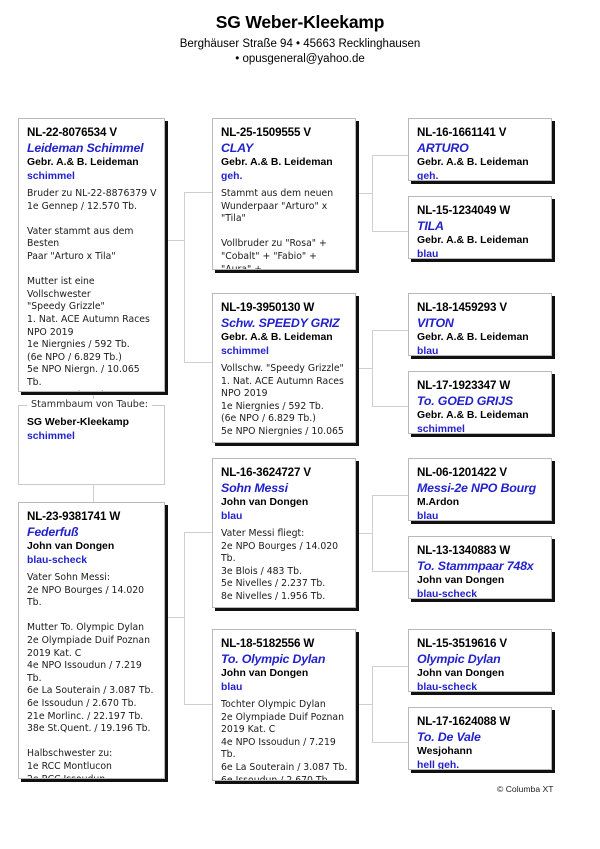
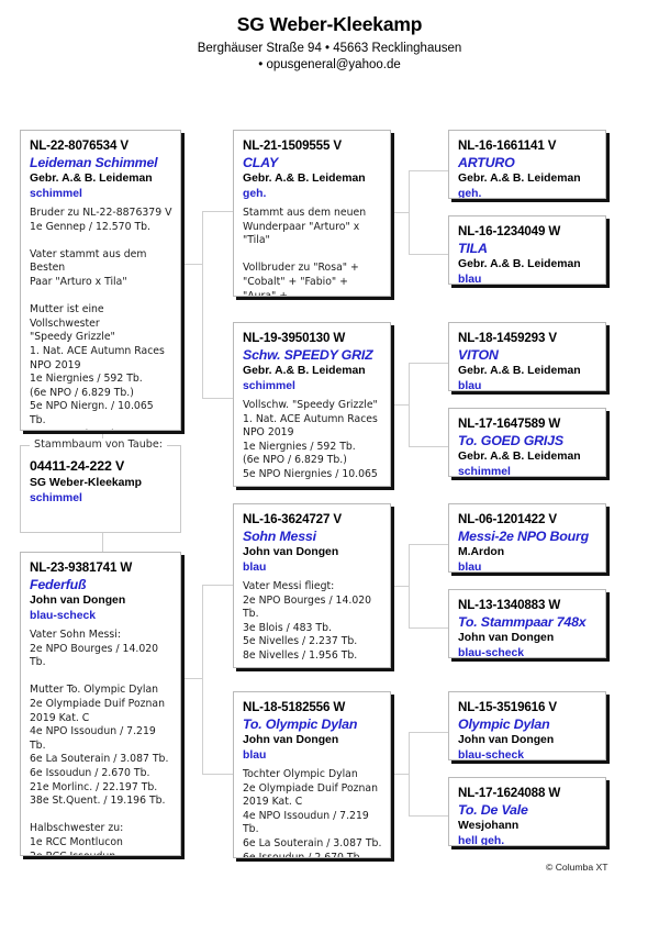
  SG Weber-Kleekamp
  Berghäuser Straße 94 • 45663 Recklinghausen
  • opusgeneral@yahoo.de
  NL-22-8076534 V
  Leideman Schimmel
  Gebr. A.& B. Leideman
  schimmel
  Bruder zu NL-22-8876379 V
  1e Gennep / 12.570 Tb.
  Vater stammt aus dem Besten
  Paar "Arturo x Tila"
  Mutter ist eine Vollschwester
  "Speedy Grizzle"
  1. Nat. ACE Autumn Races
  NPO 2019
  1e Niergnies / 592 Tb.
  (6e NPO / 6.829 Tb.)
  5e NPO Niergn. / 10.065 Tb.
  Stammbaum von Taube:
+ 04411-24-222 V
  SG Weber-Kleekamp
  schimmel
  NL-23-9381741 W
  Federfuß
  John van Dongen
  blau-scheck
  Vater Sohn Messi:
  2e NPO Bourges / 14.020 Tb.
  Mutter To. Olympic Dylan
  2e Olympiade Duif Poznan
  2019 Kat. C
  4e NPO Issoudun / 7.219 Tb.
  6e La Souterain / 3.087 Tb.
  6e Issoudun / 2.670 Tb.
  21e Morlinc. / 22.197 Tb.
  38e St.Quent. / 19.196 Tb.
  Halbschwester zu:
  1e RCC Montlucon
- NL-25-1509555 V
+ NL-21-1509555 V
  CLAY
  Gebr. A.& B. Leideman
  geh.
  Stammt aus dem neuen
  Wunderpaar "Arturo" x "Tila"
  Vollbruder zu "Rosa" +
  "Cobalt" + "Fabio" + "Aura" +
  NL-19-3950130 W
  Schw. SPEEDY GRIZ
  Gebr. A.& B. Leideman
  schimmel
  Vollschw. "Speedy Grizzle"
  1. Nat. ACE Autumn Races
  NPO 2019
  1e Niergnies / 592 Tb.
  (6e NPO / 6.829 Tb.)
  5e NPO Niergnies / 10.065
  NL-16-3624727 V
  Sohn Messi
  John van Dongen
  blau
  Vater Messi fliegt:
  2e NPO Bourges / 14.020 Tb.
  3e Blois / 483 Tb.
  5e Nivelles / 2.237 Tb.
  8e Nivelles / 1.956 Tb.
  NL-18-5182556 W
  To. Olympic Dylan
  John van Dongen
  blau
  Tochter Olympic Dylan
  2e Olympiade Duif Poznan
  2019 Kat. C
  4e NPO Issoudun / 7.219 Tb.
  6e La Souterain / 3.087 Tb.
  6e Issoudun / 2.670 Tb.
  NL-16-1661141 V
  ARTURO
  Gebr. A.& B. Leideman
  geh.
- NL-15-1234049 W
+ NL-16-1234049 W
  TILA
  Gebr. A.& B. Leideman
  blau
  NL-18-1459293 V
  VITON
  Gebr. A.& B. Leideman
  blau
- NL-17-1923347 W
+ NL-17-1647589 W
  To. GOED GRIJS
  Gebr. A.& B. Leideman
  schimmel
  NL-06-1201422 V
  Messi-2e NPO Bourg
  M.Ardon
  blau
  NL-13-1340883 W
  To. Stammpaar 748x
  John van Dongen
  blau-scheck
  NL-15-3519616 V
  Olympic Dylan
  John van Dongen
  blau-scheck
  NL-17-1624088 W
  To. De Vale
  Wesjohann
  hell geh.
  © Columba XT
